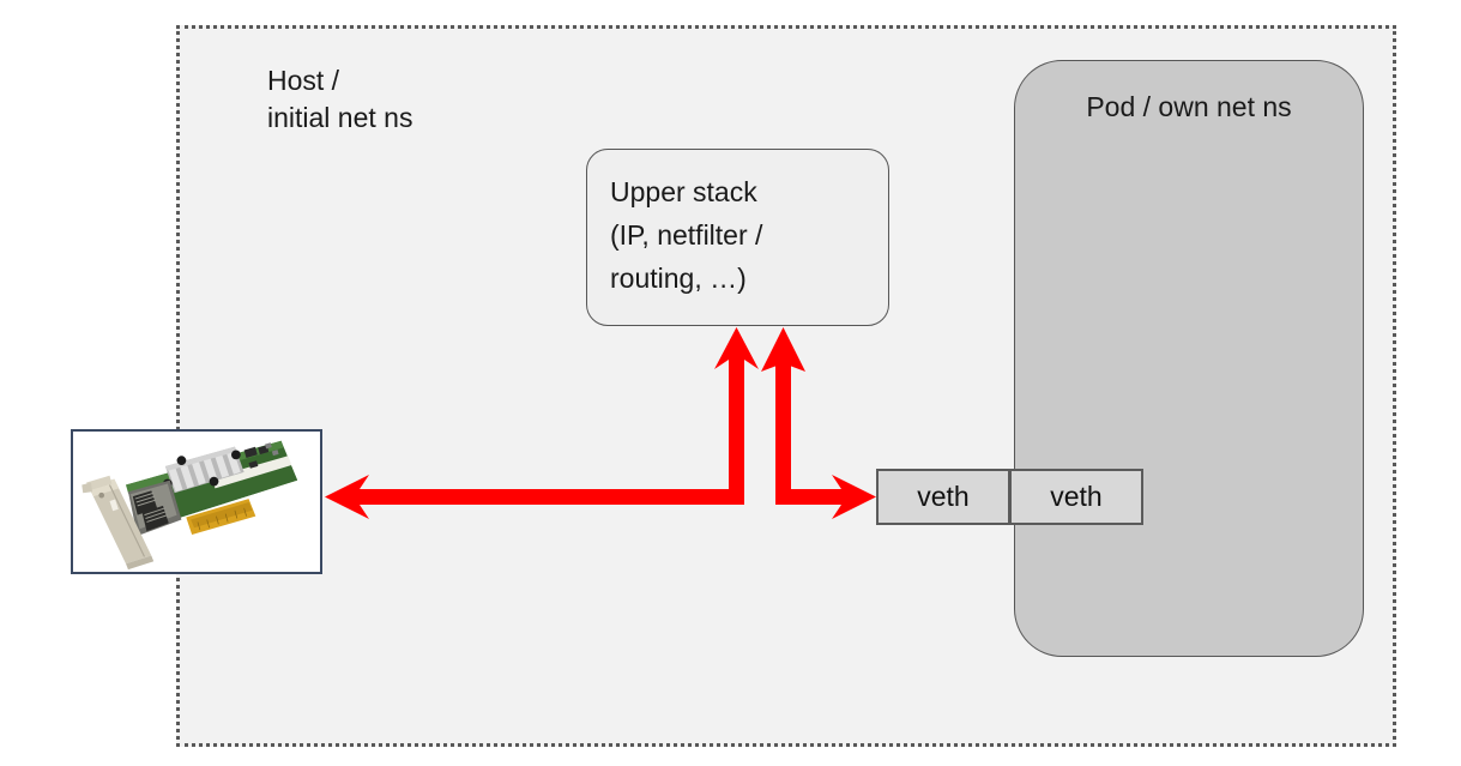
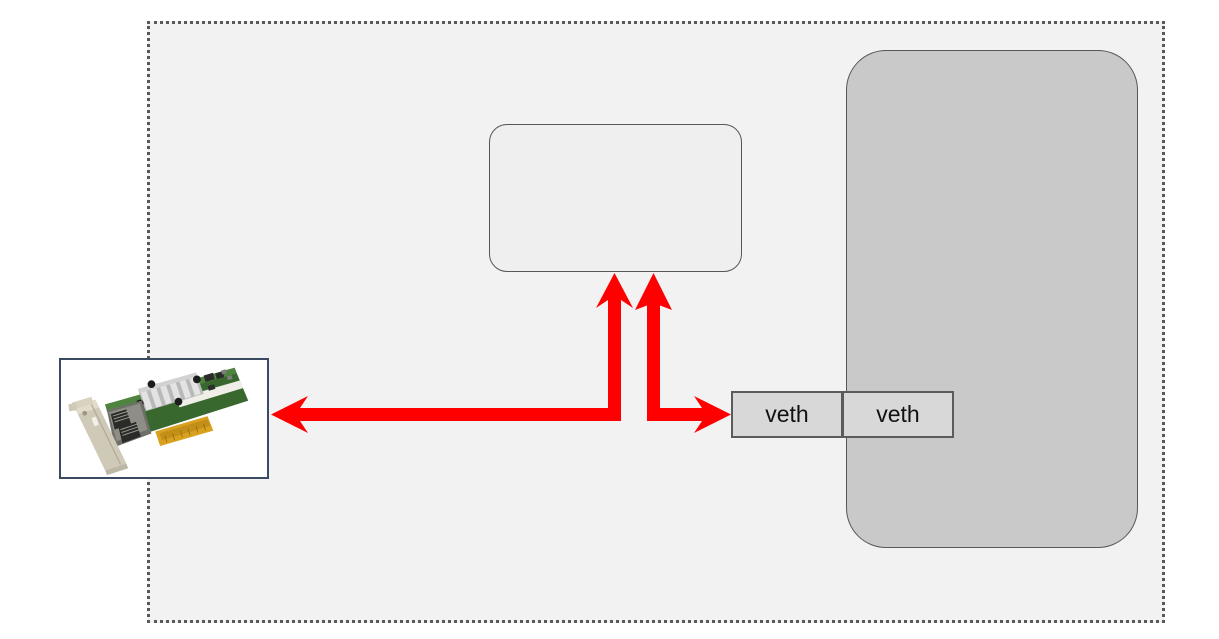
- Host /
- initial net ns
- Pod / own net ns
- Upper stack
- (IP, netfilter /
- routing, …)
  veth
  veth
